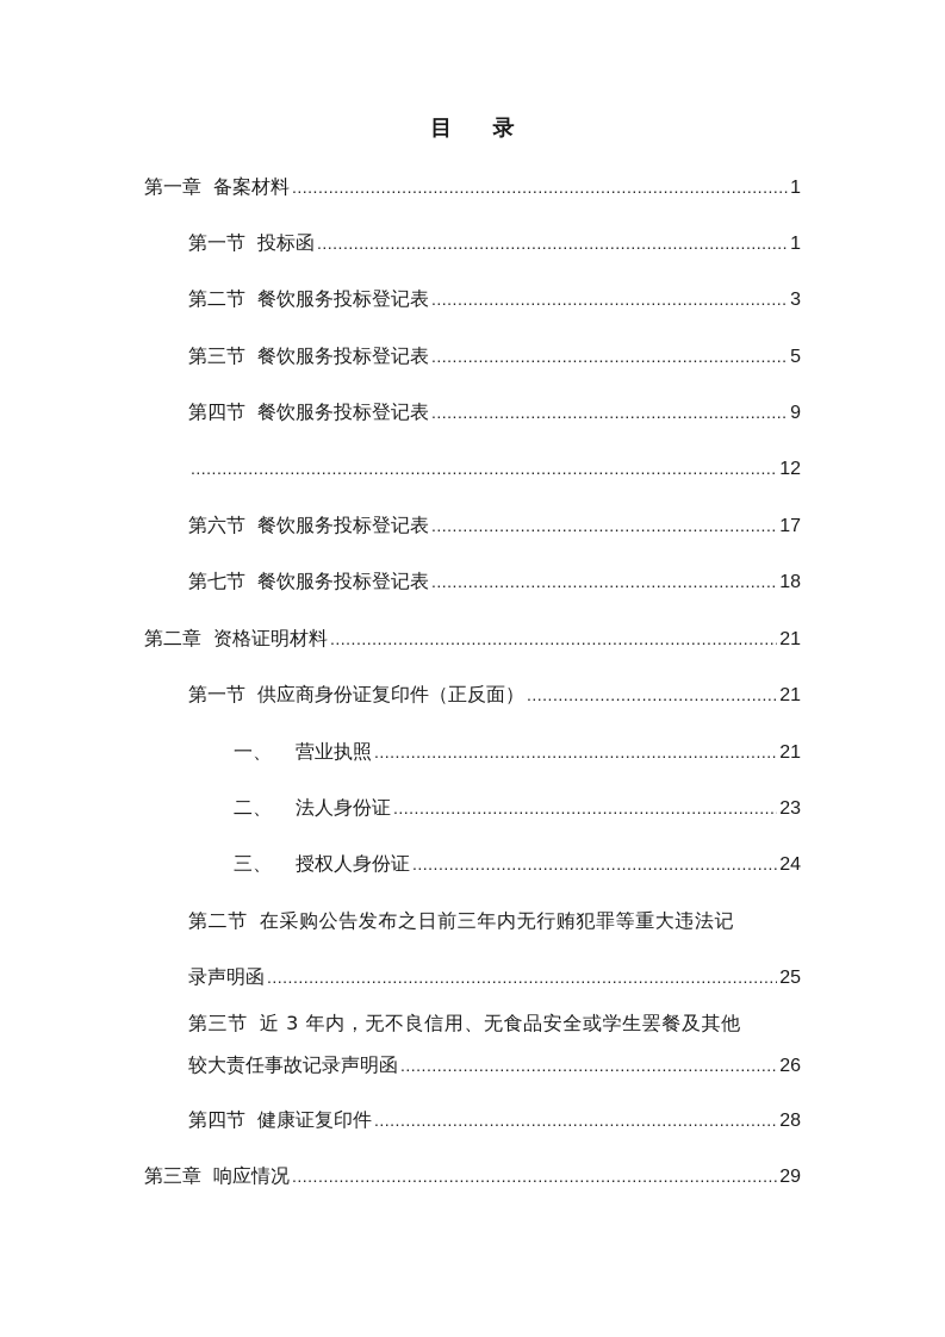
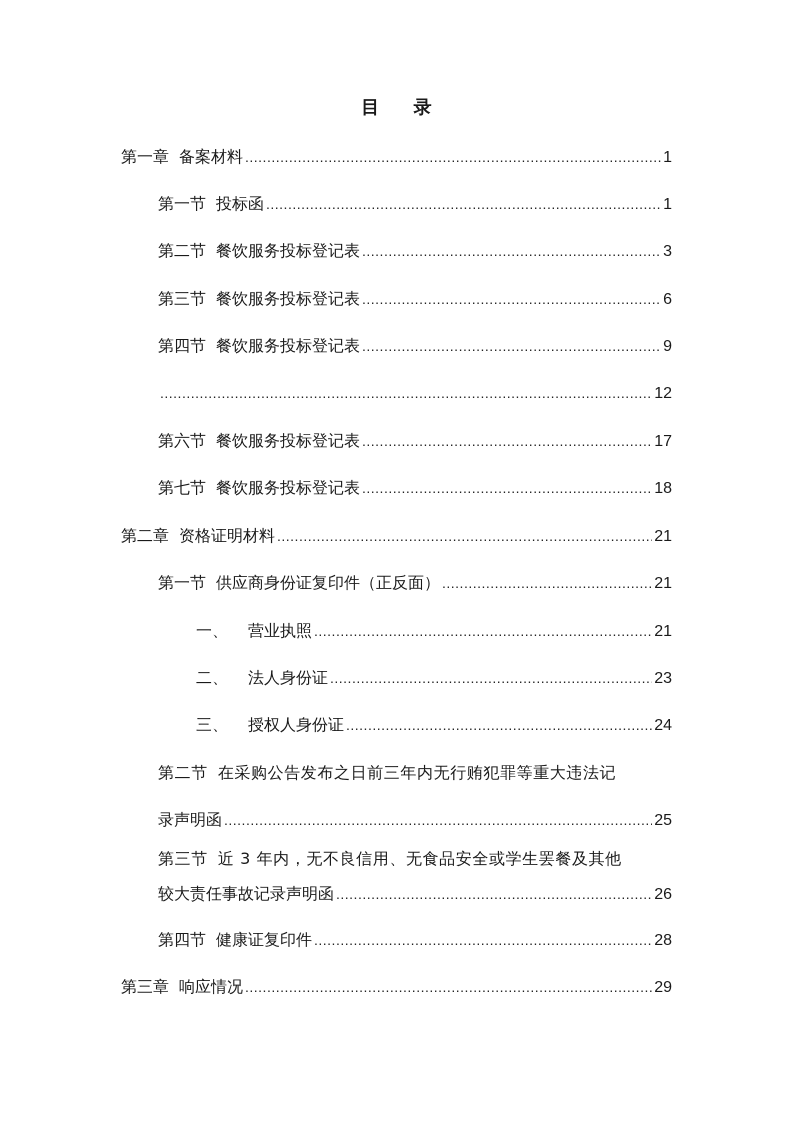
  目 录
  第一章 备案材料
  1
  第一节 投标函
  1
  第二节 餐饮服务投标登记表
  3
  第三节 餐饮服务投标登记表
- 5
+ 6
  第四节 餐饮服务投标登记表
  9
  12
  第六节 餐饮服务投标登记表
  17
  第七节 餐饮服务投标登记表
  18
  第二章 资格证明材料
  21
  第一节 供应商身份证复印件（正反面）
  21
  一、 营业执照
  21
  二、 法人身份证
  23
  三、 授权人身份证
  24
  第二节 在采购公告发布之日前三年内无行贿犯罪等重大违法记
  录声明函
  25
  第三节 近 3 年内，无不良信用、无食品安全或学生罢餐及其他
  较大责任事故记录声明函
  26
  第四节 健康证复印件
  28
  第三章 响应情况
  29
